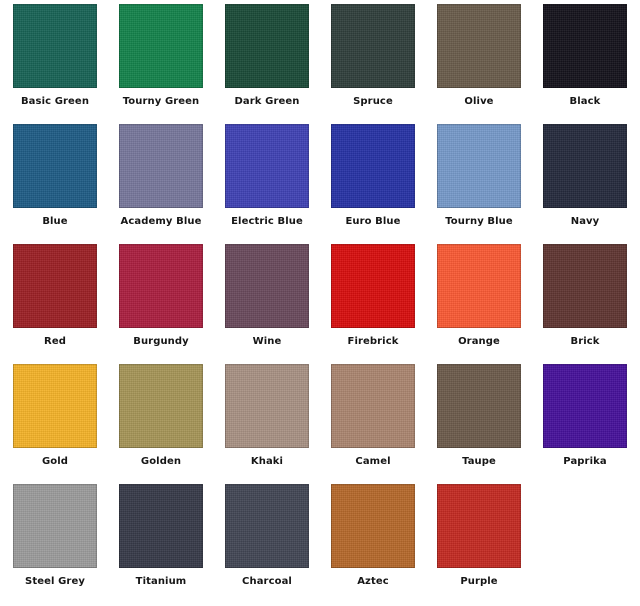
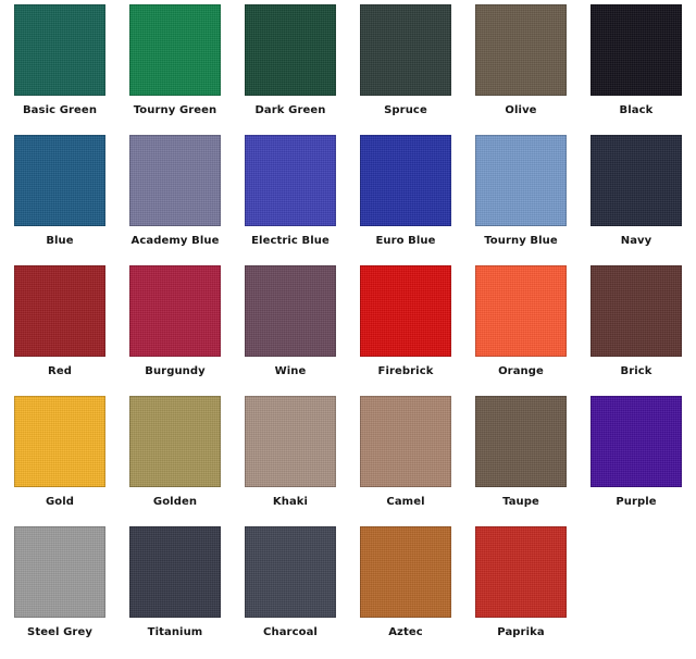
  Basic Green
  Tourny Green
  Dark Green
  Spruce
  Olive
  Black
  Blue
  Academy Blue
  Electric Blue
  Euro Blue
  Tourny Blue
  Navy
  Red
  Burgundy
  Wine
  Firebrick
  Orange
  Brick
  Gold
  Golden
  Khaki
  Camel
  Taupe
- Paprika
+ Purple
  Steel Grey
  Titanium
  Charcoal
  Aztec
- Purple
+ Paprika
